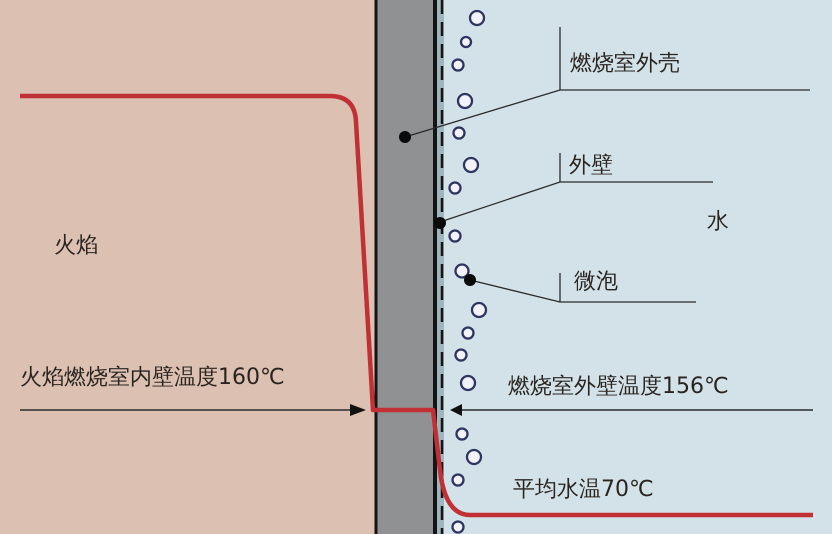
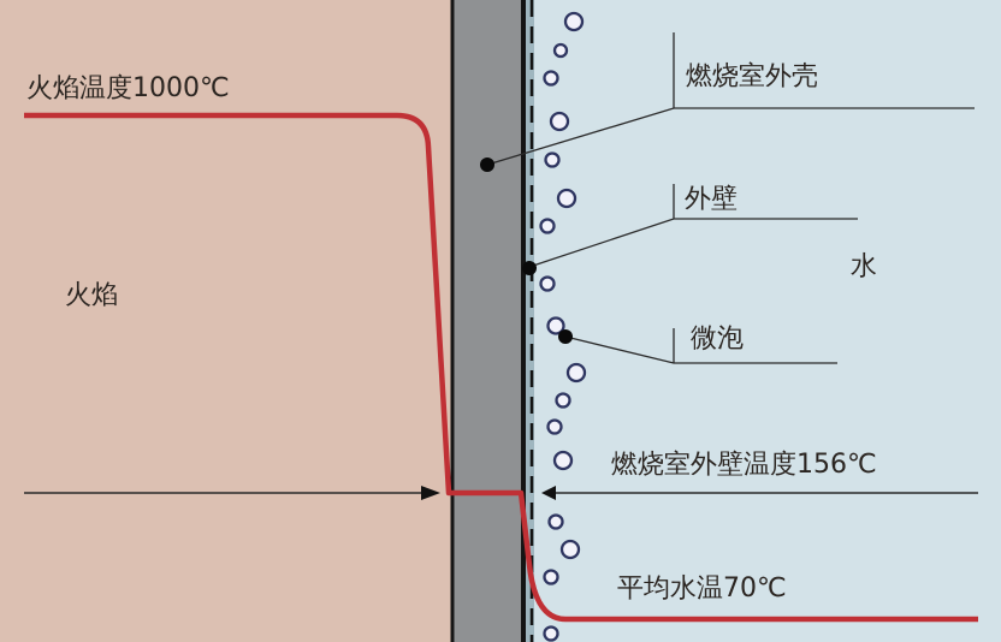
+ 火焰温度1000℃
  火焰
- 火焰燃烧室内壁温度160℃
  燃烧室外壳
  外壁
  水
  微泡
  燃烧室外壁温度156℃
  平均水温70℃
